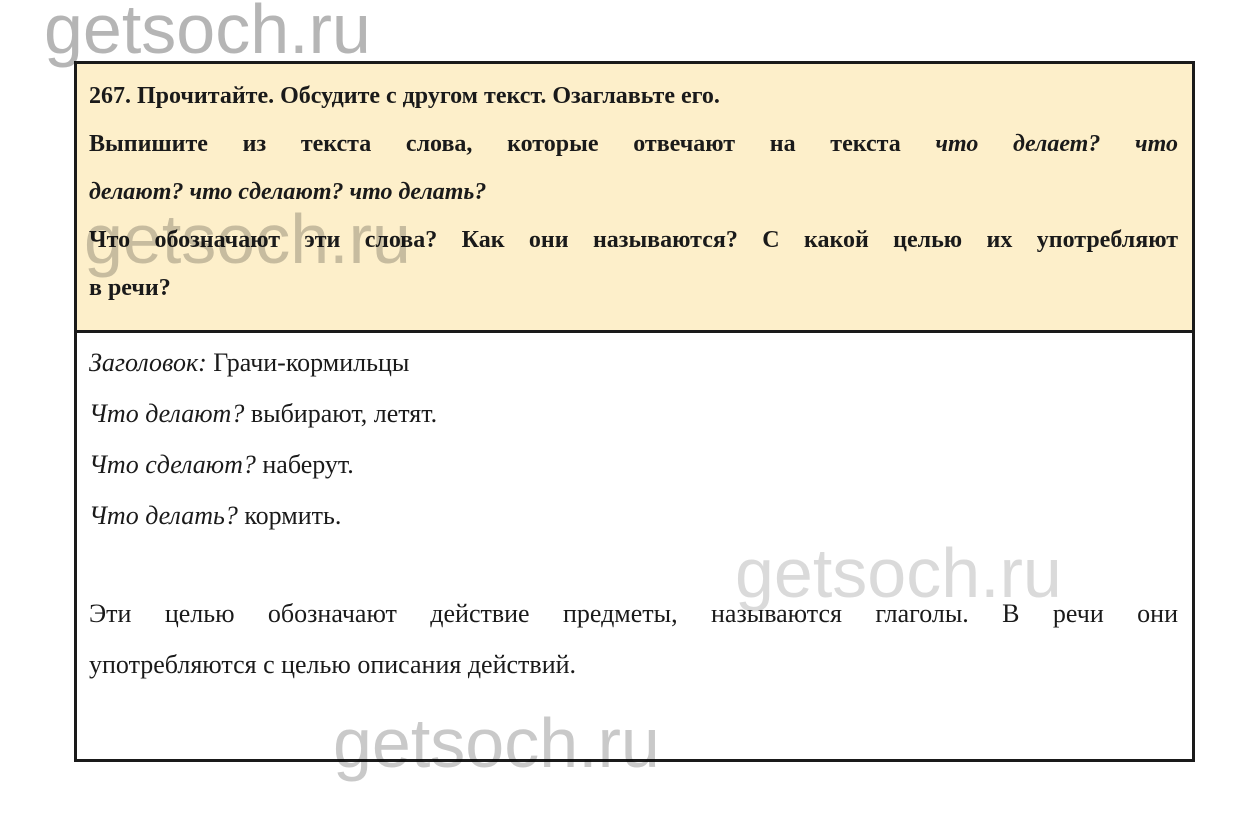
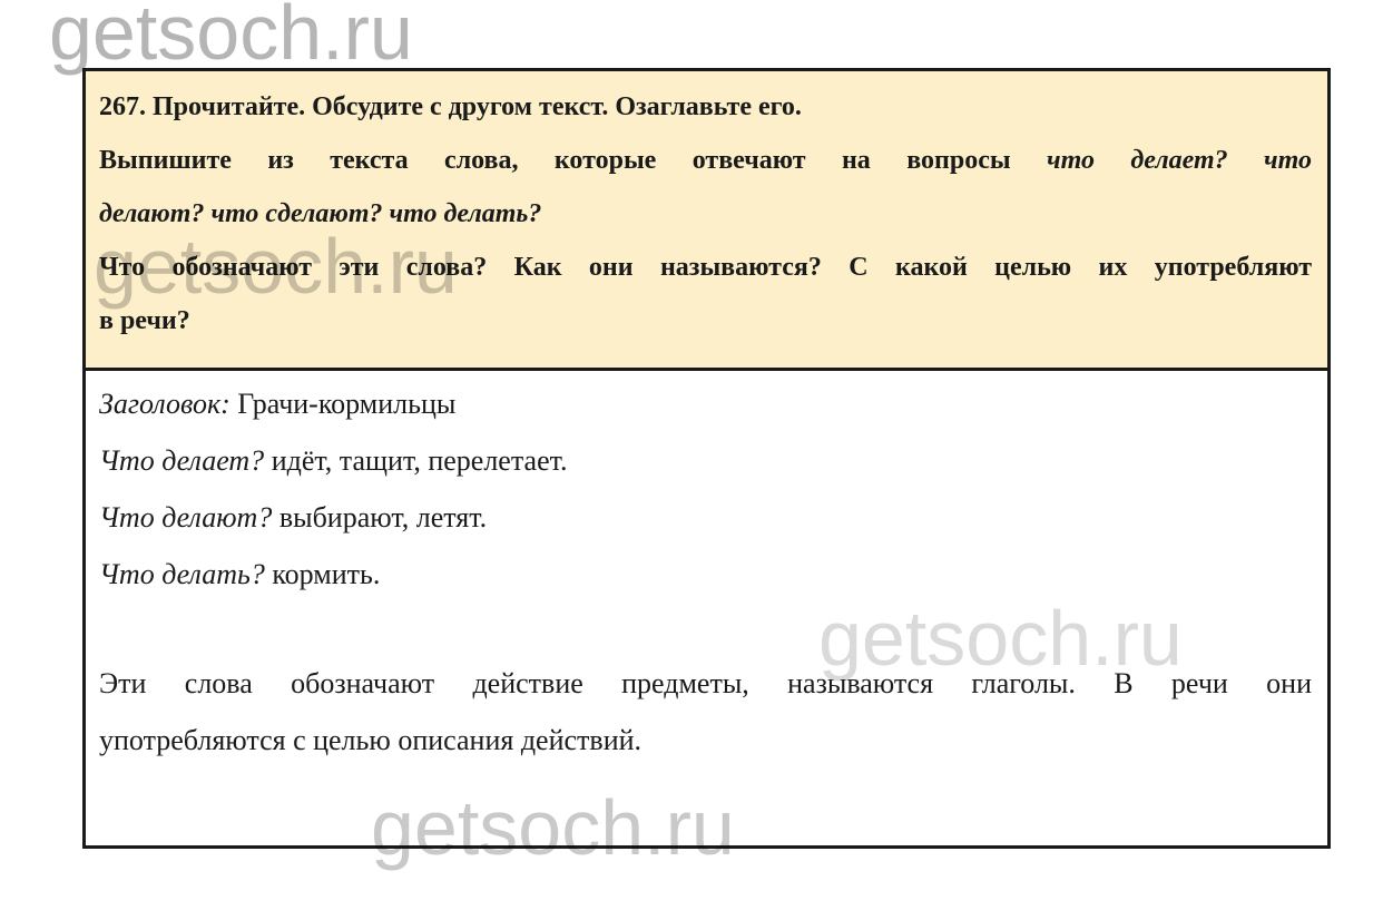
  getsoch.ru
  getsoch.ru
  getsoch.ru
  getsoch.ru
  267. Прочитайте. Обсудите с другом текст. Озаглавьте его.
- Выпишите из текста слова, которые отвечают на текста что делает? что
+ Выпишите из текста слова, которые отвечают на вопросы что делает? что
  делают? что сделают? что делать?
  Что обозначают эти слова? Как они называются? С какой целью их употребляют
  в речи?
  Заголовок: Грачи-кормильцы
+ Что делает? идёт, тащит, перелетает.
  Что делают? выбирают, летят.
- Что сделают? наберут.
  Что делать? кормить.
- Эти целью обозначают действие предметы, называются глаголы. В речи они
+ Эти слова обозначают действие предметы, называются глаголы. В речи они
  употребляются с целью описания действий.
